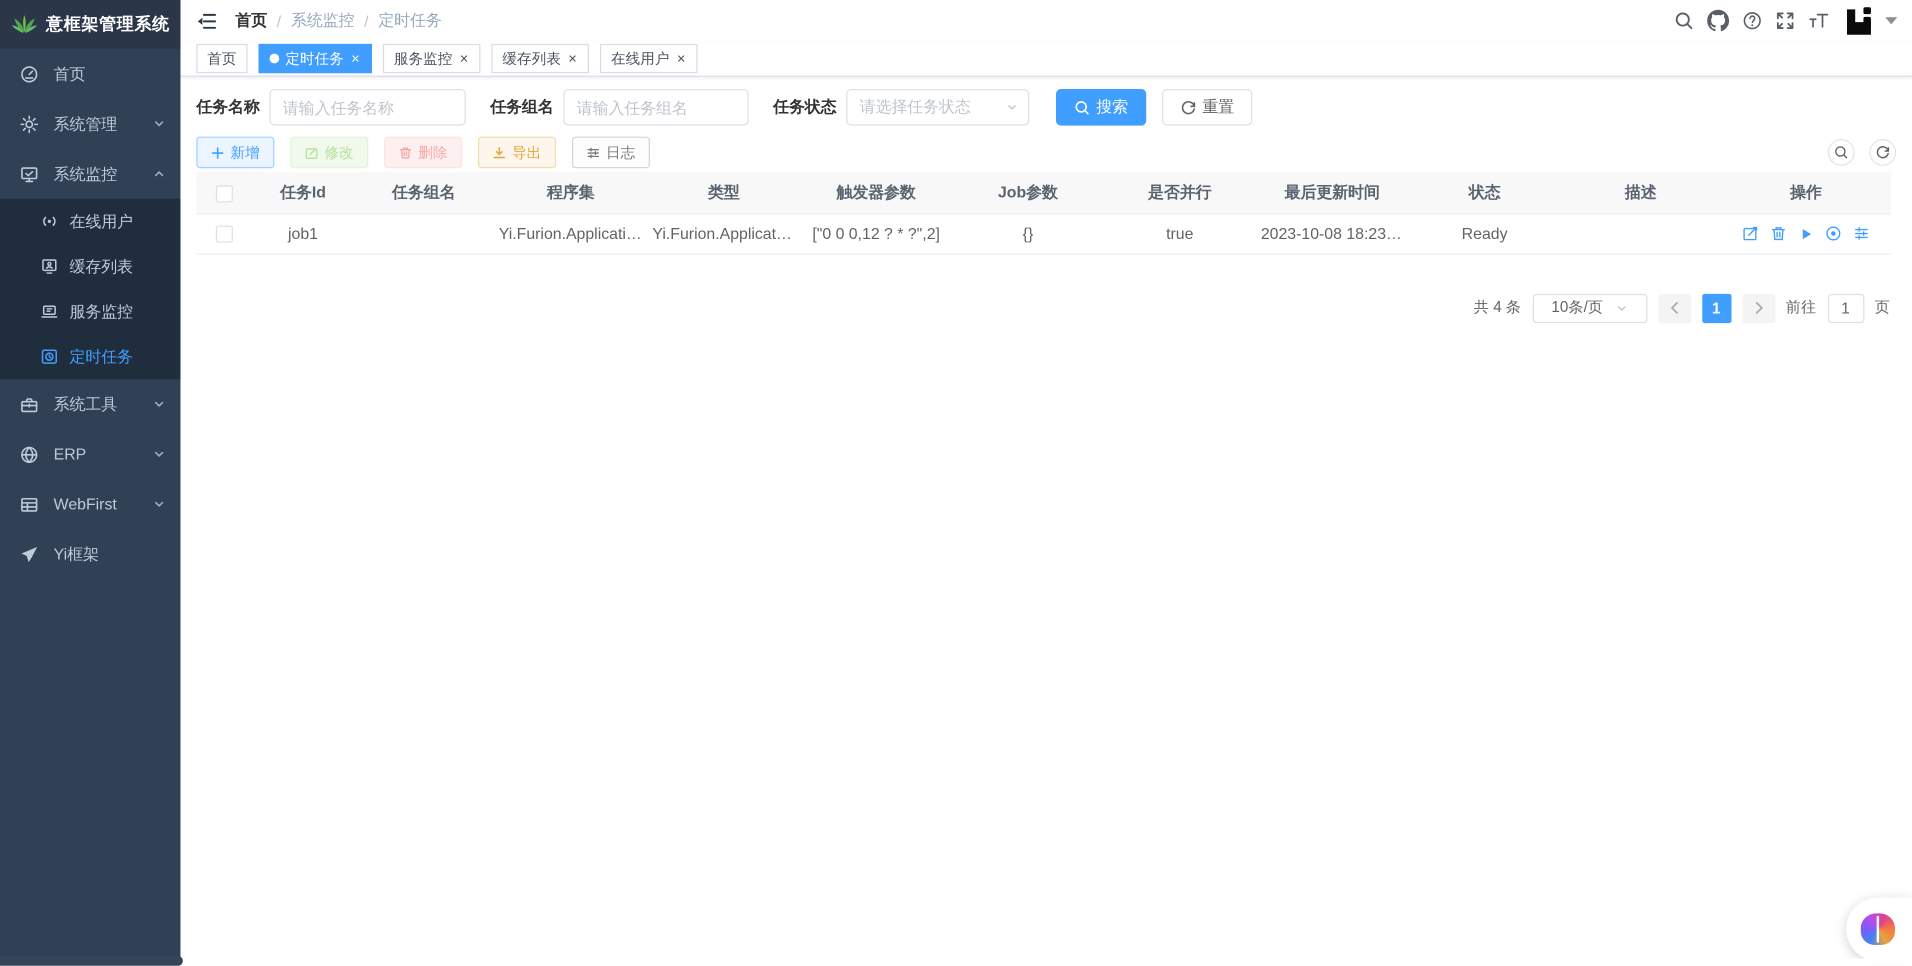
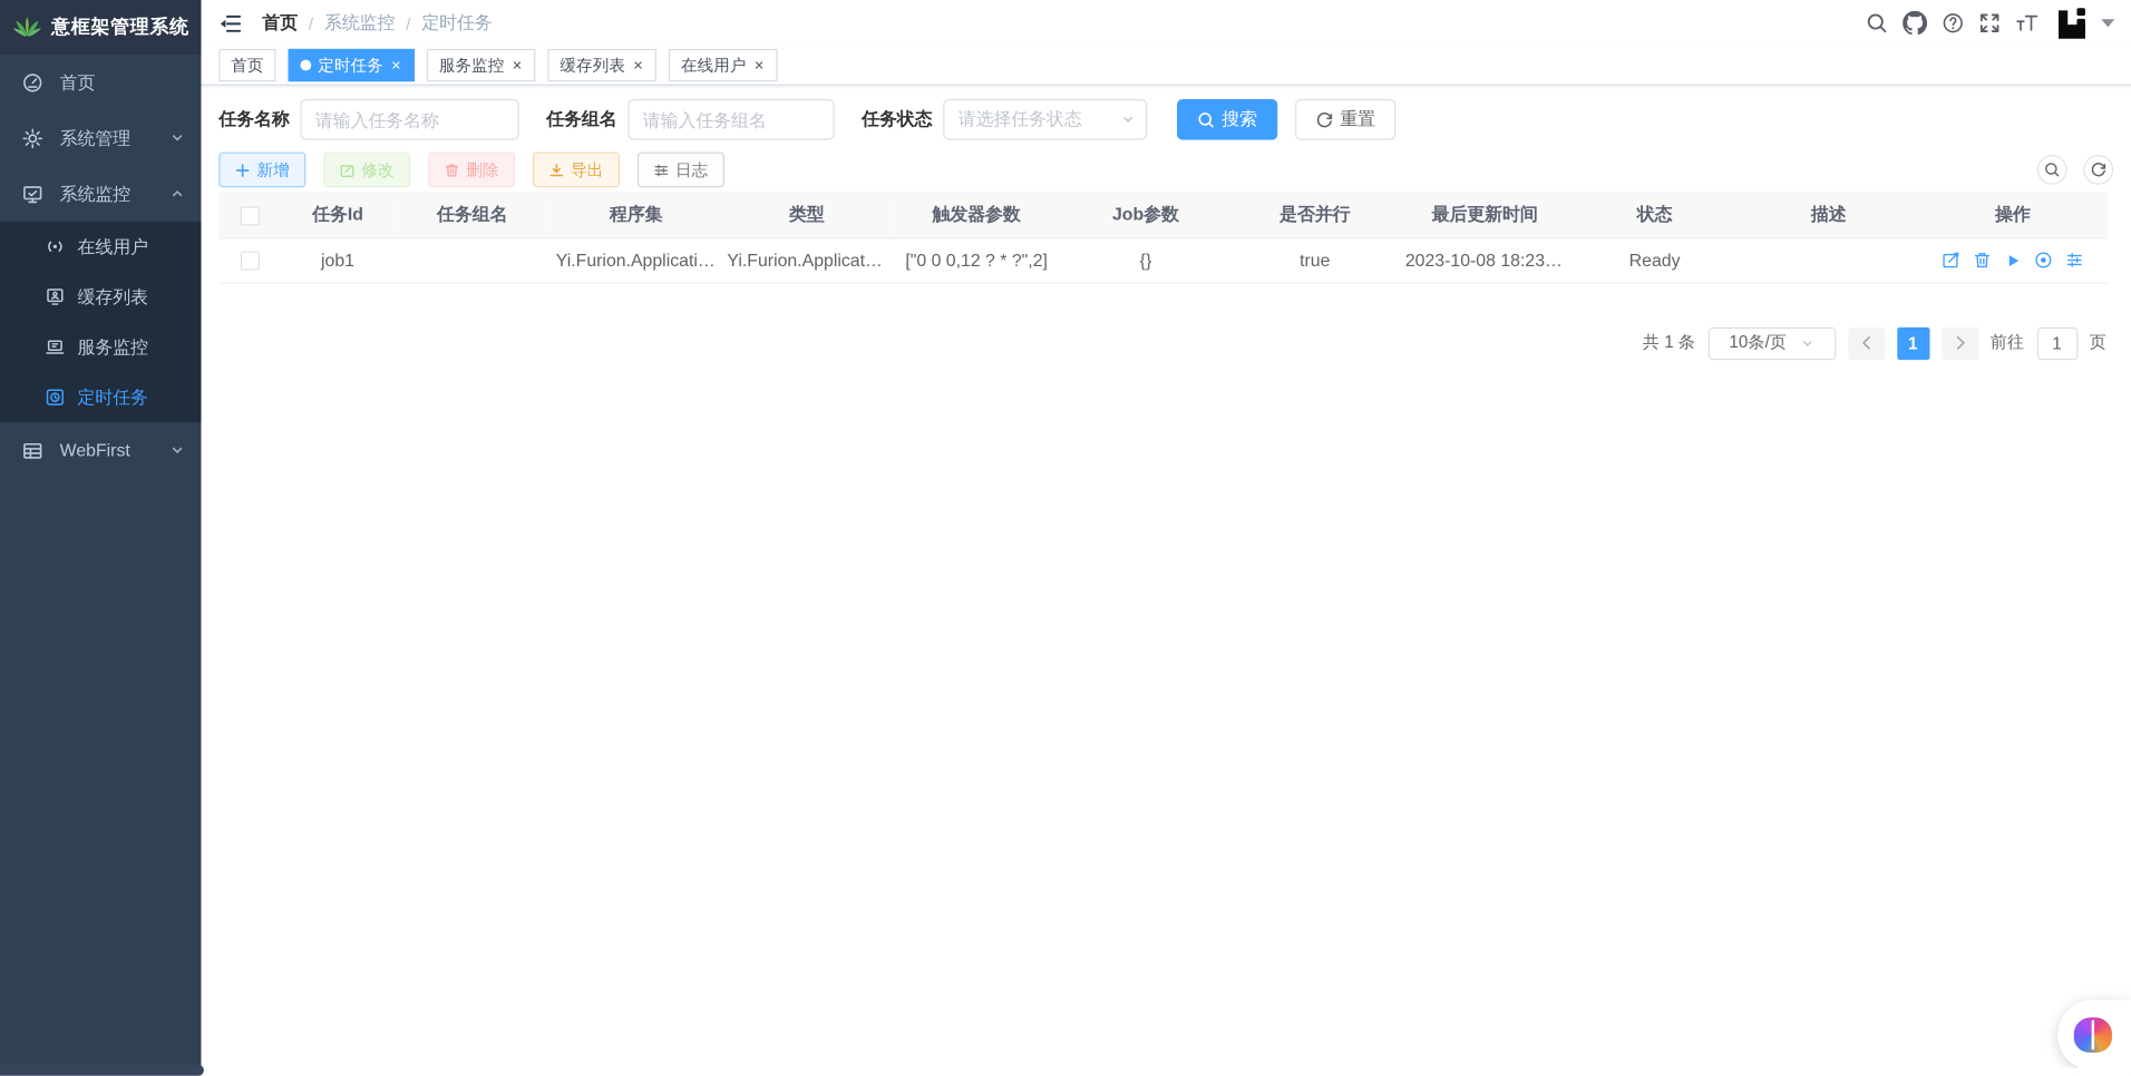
  意框架管理系统
  首页
  系统管理
  系统监控
  在线用户
  缓存列表
  服务监控
  定时任务
- 系统工具
- ERP
  WebFirst
- Yi框架
  首页
  /
  系统监控
  /
  定时任务
  首页
  定时任务
  ×
  服务监控
  ×
  缓存列表
  ×
  在线用户
  ×
  任务名称
  请输入任务名称
  任务组名
  请输入任务组名
  任务状态
  请选择任务状态
  搜索
  重置
  新增
  修改
  删除
  导出
  日志
  	任务Id	任务组名	程序集	类型	触发器参数	Job参数	是否并行	最后更新时间	状态	描述	操作
  	job1		Yi.Furion.Application	Yi.Furion.Application.	["0 0 0,12 ? * ?",2]	{}	true	2023-10-08 18:23:36	Ready
- 共 4 条
+ 共 1 条
  10条/页
  1
  前往
  1
  页
